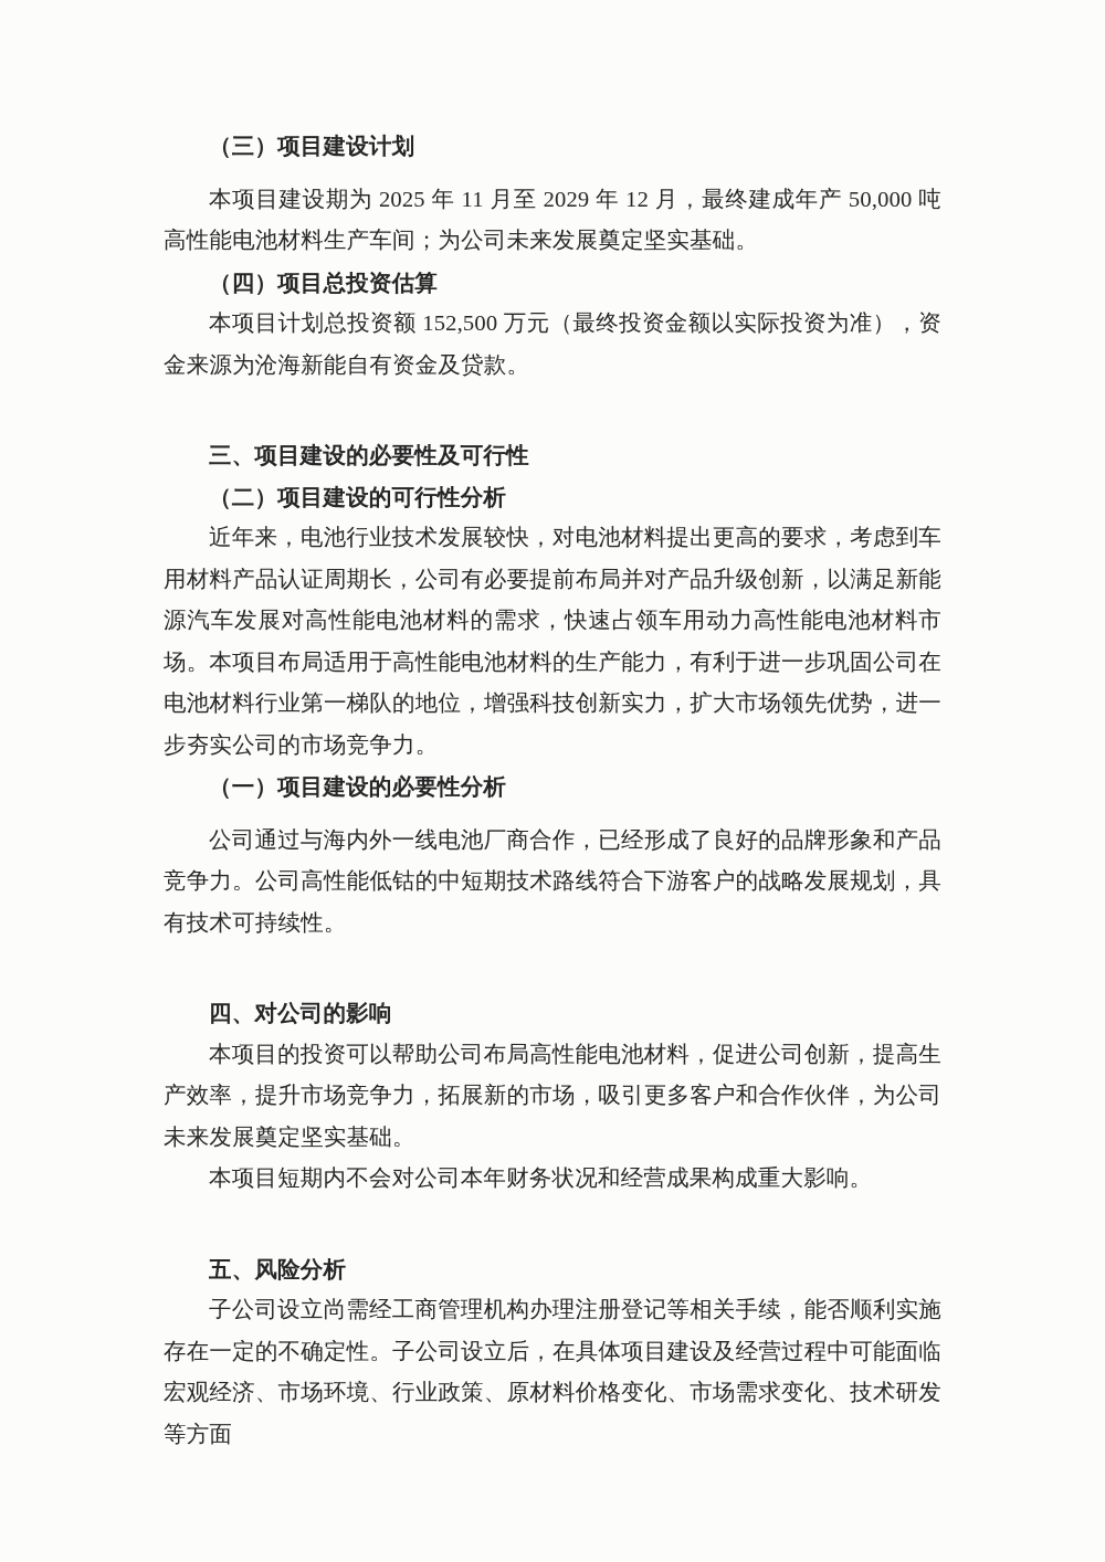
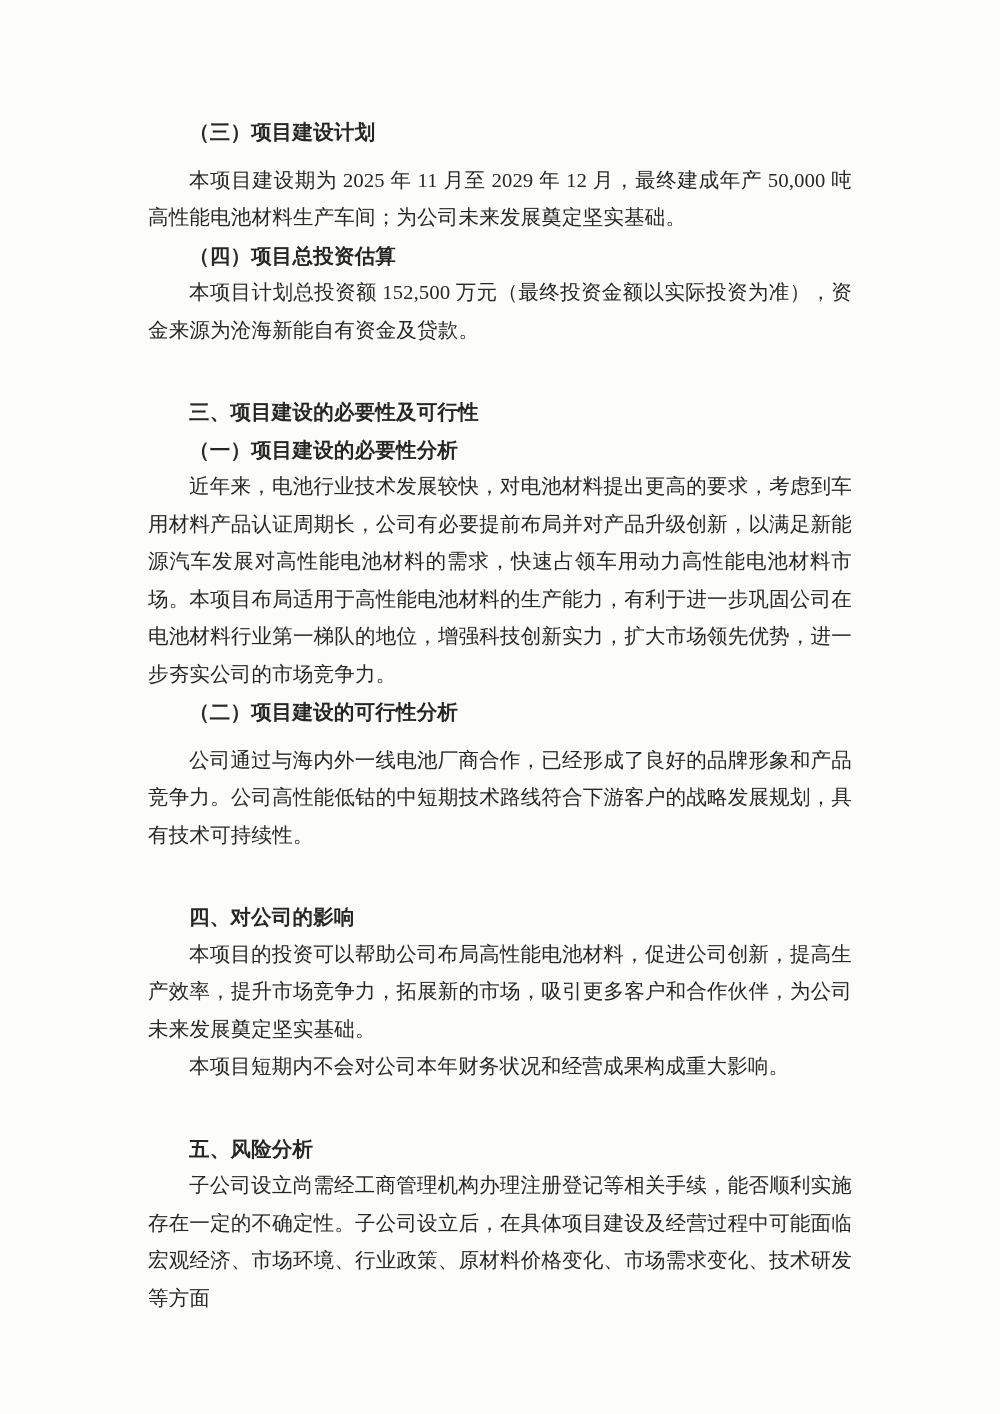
  （三）项目建设计划
  本项目建设期为 2025 年 11 月至 2029 年 12 月，最终建成年产 50,000 吨高性能电池材料生产车间；为公司未来发展奠定坚实基础。
  （四）项目总投资估算
  本项目计划总投资额 152,500 万元（最终投资金额以实际投资为准），资金来源为沧海新能自有资金及贷款。
  三、项目建设的必要性及可行性
- （二）项目建设的可行性分析
+ （一）项目建设的必要性分析
  近年来，电池行业技术发展较快，对电池材料提出更高的要求，考虑到车用材料产品认证周期长，公司有必要提前布局并对产品升级创新，以满足新能源汽车发展对高性能电池材料的需求，快速占领车用动力高性能电池材料市场。本项目布局适用于高性能电池材料的生产能力，有利于进一步巩固公司在电池材料行业第一梯队的地位，增强科技创新实力，扩大市场领先优势，进一步夯实公司的市场竞争力。
- （一）项目建设的必要性分析
+ （二）项目建设的可行性分析
  公司通过与海内外一线电池厂商合作，已经形成了良好的品牌形象和产品竞争力。公司高性能低钴的中短期技术路线符合下游客户的战略发展规划，具有技术可持续性。
  四、对公司的影响
  本项目的投资可以帮助公司布局高性能电池材料，促进公司创新，提高生产效率，提升市场竞争力，拓展新的市场，吸引更多客户和合作伙伴，为公司未来发展奠定坚实基础。
  本项目短期内不会对公司本年财务状况和经营成果构成重大影响。
  五、风险分析
  子公司设立尚需经工商管理机构办理注册登记等相关手续，能否顺利实施存在一定的不确定性。子公司设立后，在具体项目建设及经营过程中可能面临宏观经济、市场环境、行业政策、原材料价格变化、市场需求变化、技术研发等方面
